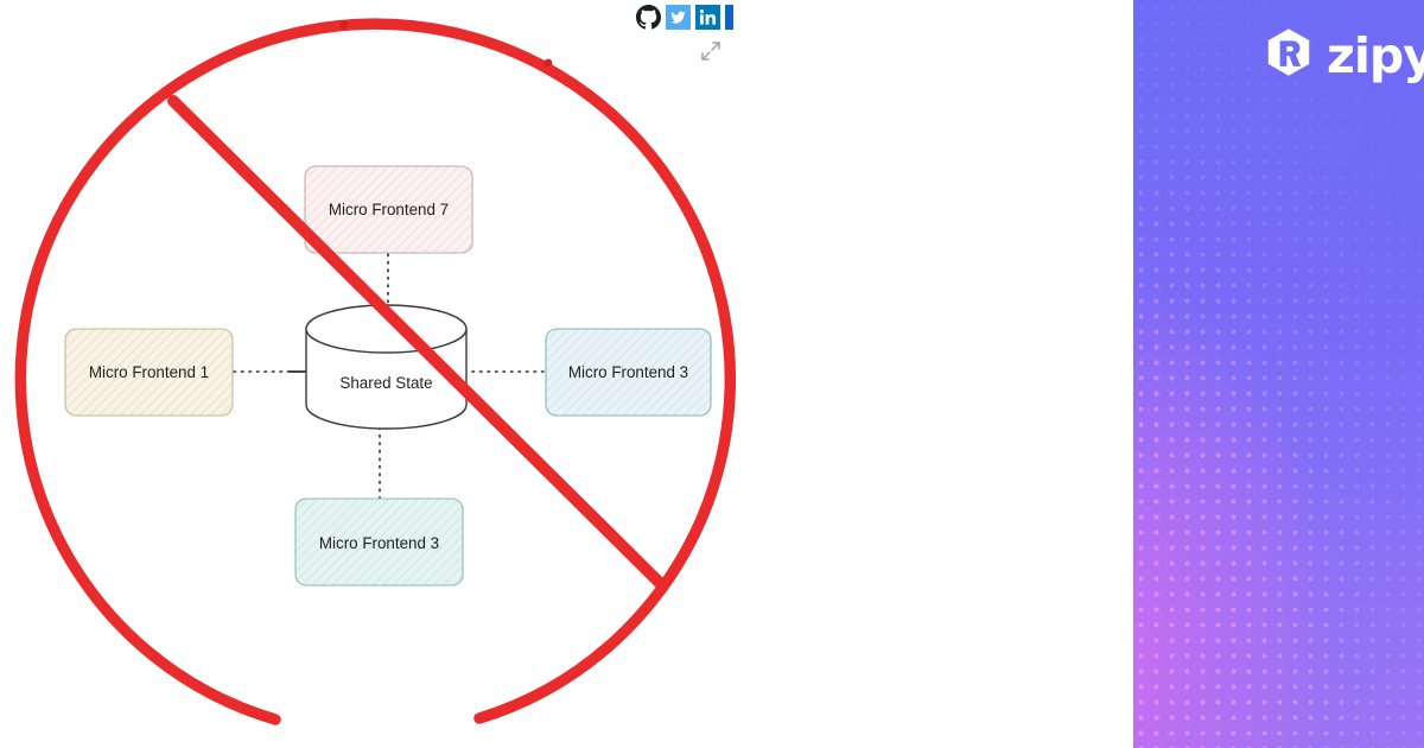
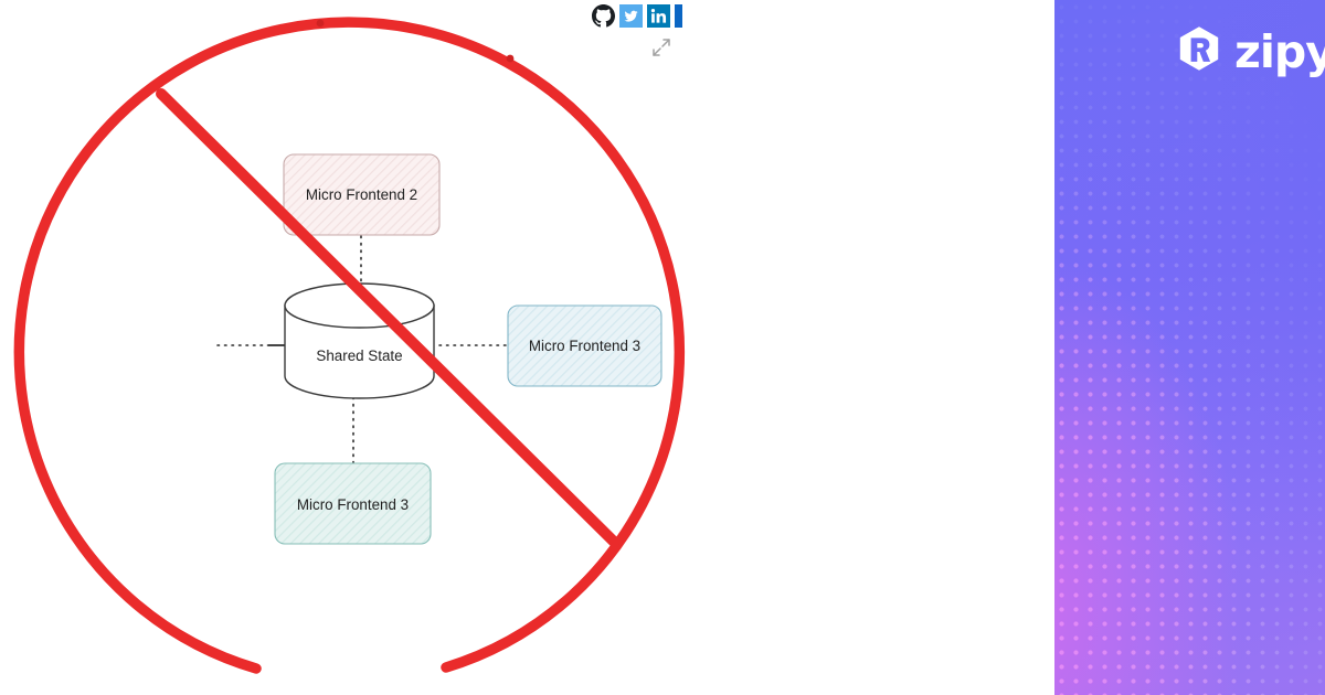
- Micro Frontend 7
+ Micro Frontend 2
- Micro Frontend 1
  Shared State
  Micro Frontend 3
  Micro Frontend 3
  zipy
